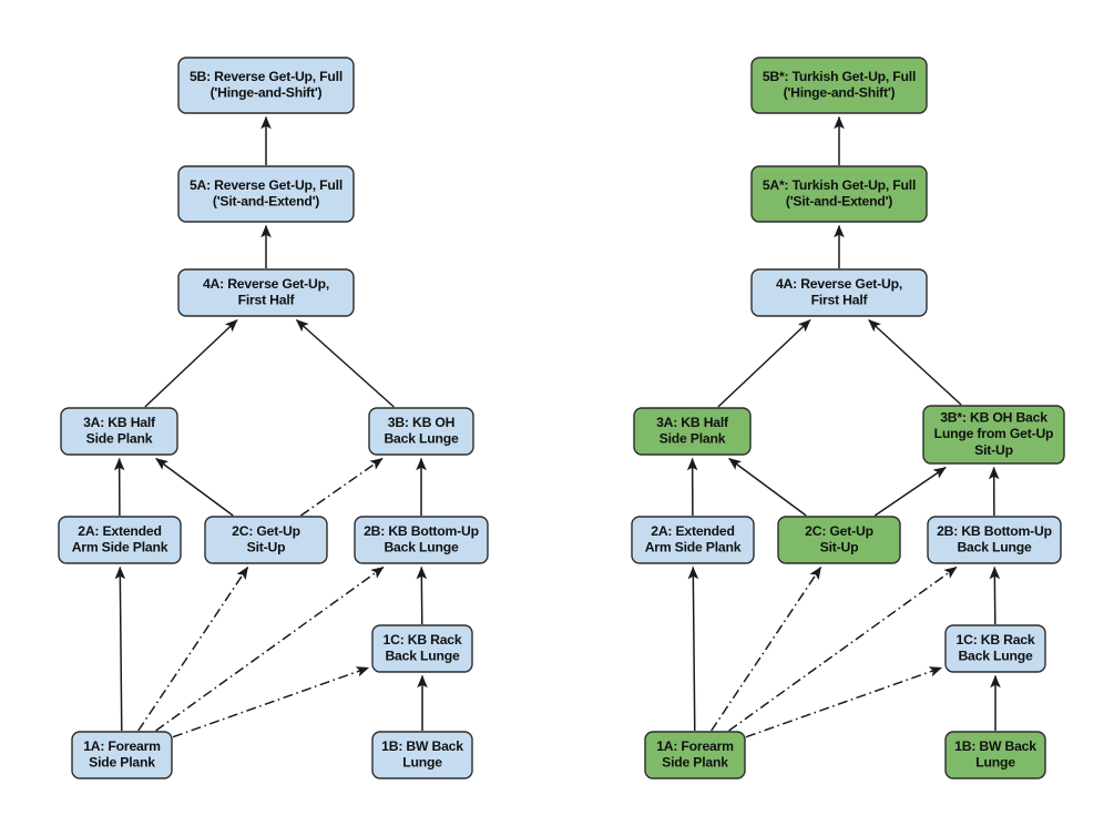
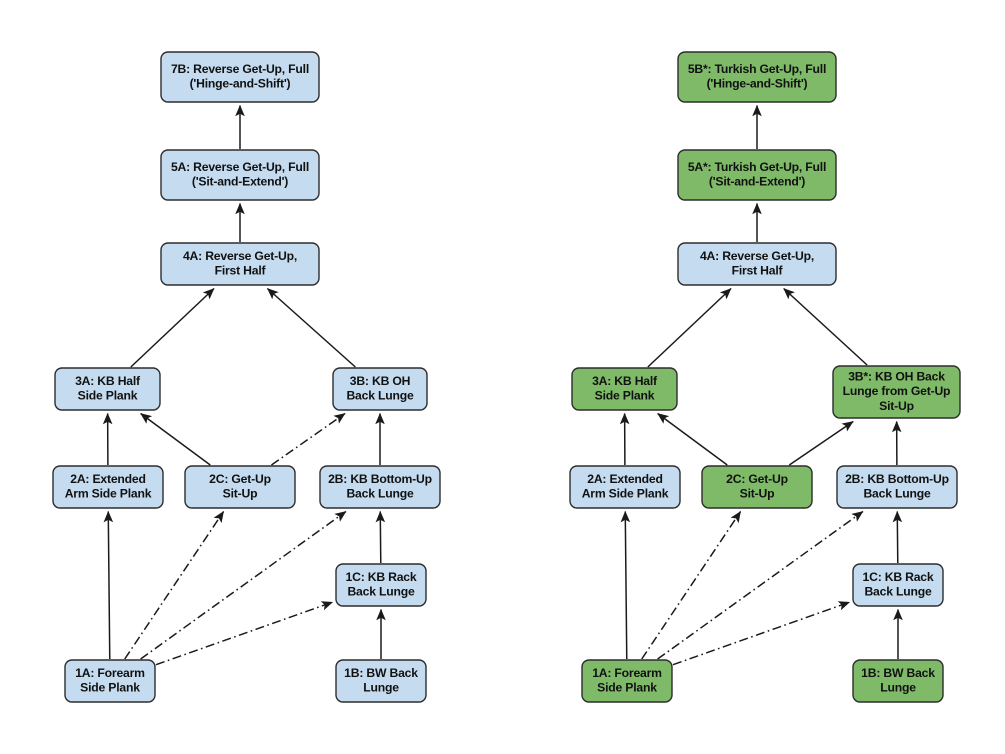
- 5B: Reverse Get-Up, Full
+ 7B: Reverse Get-Up, Full
  ('Hinge-and-Shift')
  5A: Reverse Get-Up, Full
  ('Sit-and-Extend')
  4A: Reverse Get-Up,
  First Half
  3A: KB Half
  Side Plank
  3B: KB OH
  Back Lunge
  2A: Extended
  Arm Side Plank
  2C: Get-Up
  Sit-Up
  2B: KB Bottom-Up
  Back Lunge
  1C: KB Rack
  Back Lunge
  1A: Forearm
  Side Plank
  1B: BW Back
  Lunge
  5B*: Turkish Get-Up, Full
  ('Hinge-and-Shift')
  5A*: Turkish Get-Up, Full
  ('Sit-and-Extend')
  4A: Reverse Get-Up,
  First Half
  3A: KB Half
  Side Plank
  3B*: KB OH Back
  Lunge from Get-Up
  Sit-Up
  2A: Extended
  Arm Side Plank
  2C: Get-Up
  Sit-Up
  2B: KB Bottom-Up
  Back Lunge
  1C: KB Rack
  Back Lunge
  1A: Forearm
  Side Plank
  1B: BW Back
  Lunge
